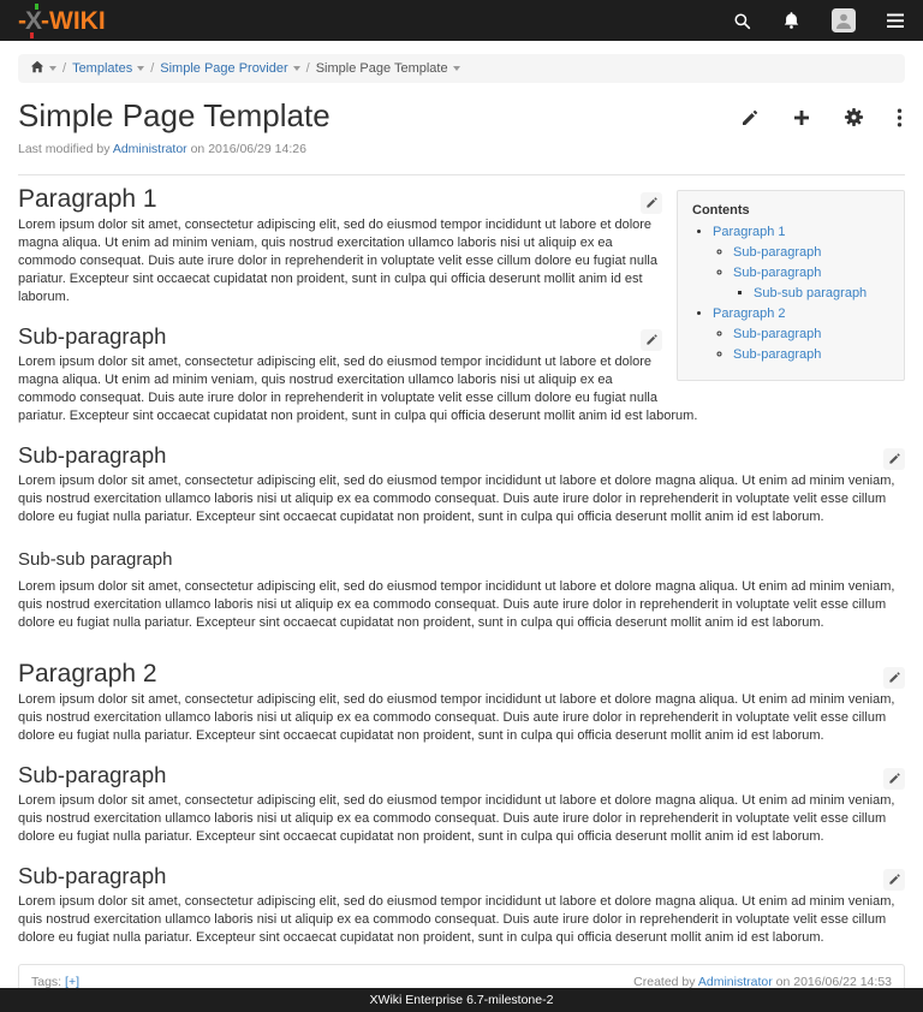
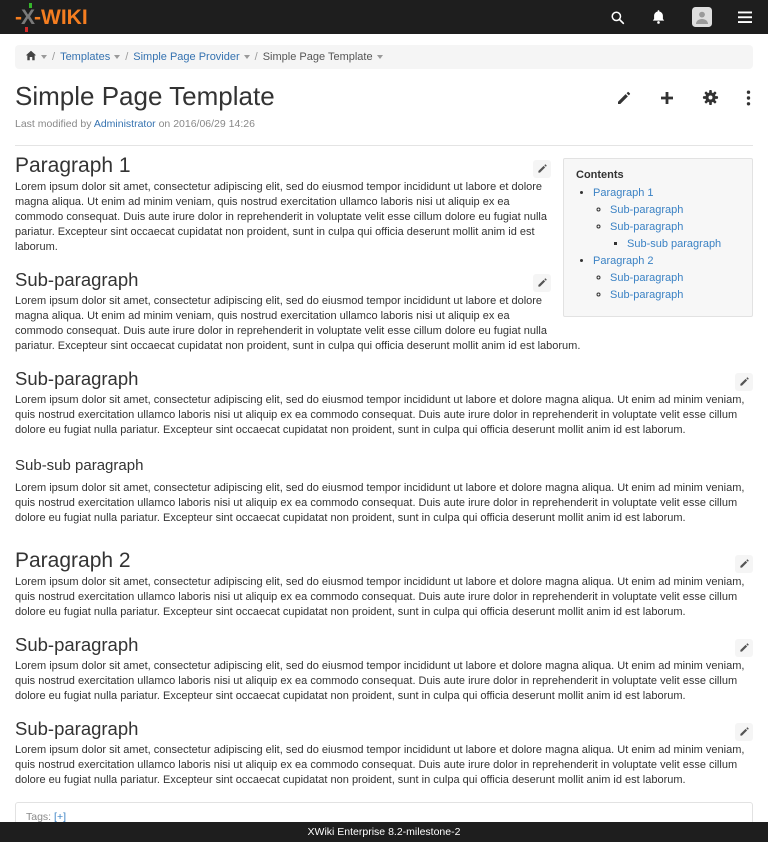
  -
  X
  -WIKI
  /
  Templates
  /
  Simple Page Provider
  /
  Simple Page Template
  Simple Page Template
  Last modified by Administrator on 2016/06/29 14:26
  Contents
  Paragraph 1
  Sub-paragraph
  Sub-paragraph
  Sub-sub paragraph
  Paragraph 2
  Sub-paragraph
  Sub-paragraph
  Paragraph 1
  Lorem ipsum dolor sit amet, consectetur adipiscing elit, sed do eiusmod tempor incididunt ut labore et dolore magna aliqua. Ut enim ad minim veniam, quis nostrud exercitation ullamco laboris nisi ut aliquip ex ea commodo consequat. Duis aute irure dolor in reprehenderit in voluptate velit esse cillum dolore eu fugiat nulla pariatur. Excepteur sint occaecat cupidatat non proident, sunt in culpa qui officia deserunt mollit anim id est laborum.
  Sub-paragraph
  Lorem ipsum dolor sit amet, consectetur adipiscing elit, sed do eiusmod tempor incididunt ut labore et dolore magna aliqua. Ut enim ad minim veniam, quis nostrud exercitation ullamco laboris nisi ut aliquip ex ea commodo consequat. Duis aute irure dolor in reprehenderit in voluptate velit esse cillum dolore eu fugiat nulla pariatur. Excepteur sint occaecat cupidatat non proident, sunt in culpa qui officia deserunt mollit anim id est laborum.
  Sub-paragraph
  Lorem ipsum dolor sit amet, consectetur adipiscing elit, sed do eiusmod tempor incididunt ut labore et dolore magna aliqua. Ut enim ad minim veniam, quis nostrud exercitation ullamco laboris nisi ut aliquip ex ea commodo consequat. Duis aute irure dolor in reprehenderit in voluptate velit esse cillum dolore eu fugiat nulla pariatur. Excepteur sint occaecat cupidatat non proident, sunt in culpa qui officia deserunt mollit anim id est laborum.
  Sub-sub paragraph
  Lorem ipsum dolor sit amet, consectetur adipiscing elit, sed do eiusmod tempor incididunt ut labore et dolore magna aliqua. Ut enim ad minim veniam, quis nostrud exercitation ullamco laboris nisi ut aliquip ex ea commodo consequat. Duis aute irure dolor in reprehenderit in voluptate velit esse cillum dolore eu fugiat nulla pariatur. Excepteur sint occaecat cupidatat non proident, sunt in culpa qui officia deserunt mollit anim id est laborum.
  Paragraph 2
  Lorem ipsum dolor sit amet, consectetur adipiscing elit, sed do eiusmod tempor incididunt ut labore et dolore magna aliqua. Ut enim ad minim veniam, quis nostrud exercitation ullamco laboris nisi ut aliquip ex ea commodo consequat. Duis aute irure dolor in reprehenderit in voluptate velit esse cillum dolore eu fugiat nulla pariatur. Excepteur sint occaecat cupidatat non proident, sunt in culpa qui officia deserunt mollit anim id est laborum.
  Sub-paragraph
  Lorem ipsum dolor sit amet, consectetur adipiscing elit, sed do eiusmod tempor incididunt ut labore et dolore magna aliqua. Ut enim ad minim veniam, quis nostrud exercitation ullamco laboris nisi ut aliquip ex ea commodo consequat. Duis aute irure dolor in reprehenderit in voluptate velit esse cillum dolore eu fugiat nulla pariatur. Excepteur sint occaecat cupidatat non proident, sunt in culpa qui officia deserunt mollit anim id est laborum.
  Sub-paragraph
  Lorem ipsum dolor sit amet, consectetur adipiscing elit, sed do eiusmod tempor incididunt ut labore et dolore magna aliqua. Ut enim ad minim veniam, quis nostrud exercitation ullamco laboris nisi ut aliquip ex ea commodo consequat. Duis aute irure dolor in reprehenderit in voluptate velit esse cillum dolore eu fugiat nulla pariatur. Excepteur sint occaecat cupidatat non proident, sunt in culpa qui officia deserunt mollit anim id est laborum.
  Tags: [+]
- Created by Administrator on 2016/06/22 14:53
- XWiki Enterprise 6.7-milestone-2
+ XWiki Enterprise 8.2-milestone-2
